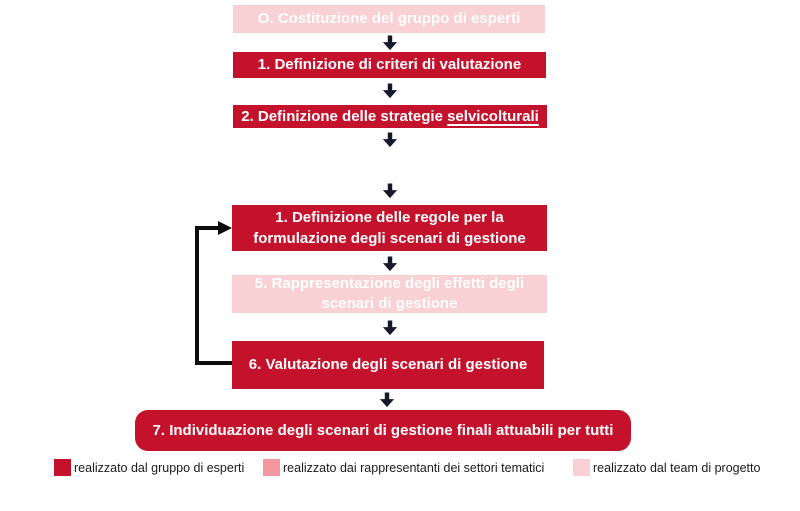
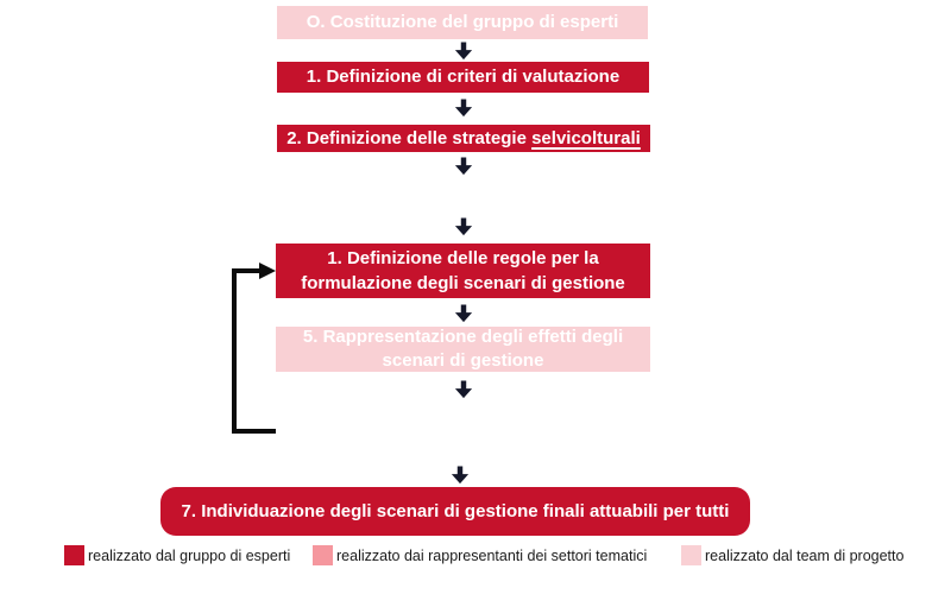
  O. Costituzione del gruppo di esperti
  1. Definizione di criteri di valutazione
  2. Definizione delle strategie selvicolturali
  1. Definizione delle regole per la formulazione degli scenari di gestione
  5. Rappresentazione degli effetti degli scenari di gestione
- 6. Valutazione degli scenari di gestione
  7. Individuazione degli scenari di gestione finali attuabili per tutti
  realizzato dal gruppo di esperti
  realizzato dai rappresentanti dei settori tematici
  realizzato dal team di progetto
